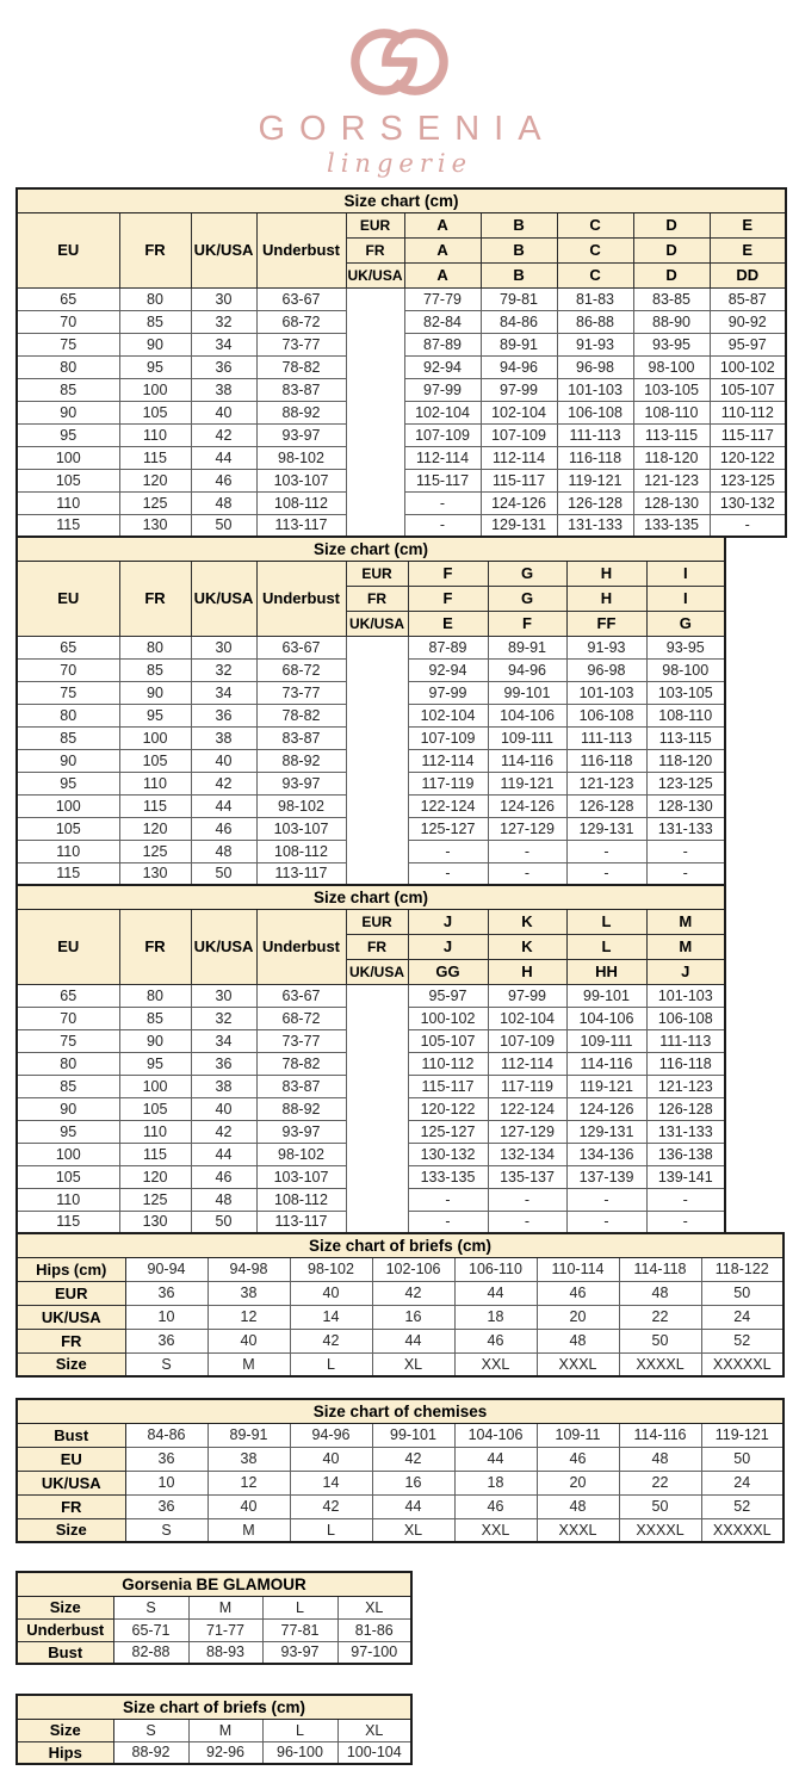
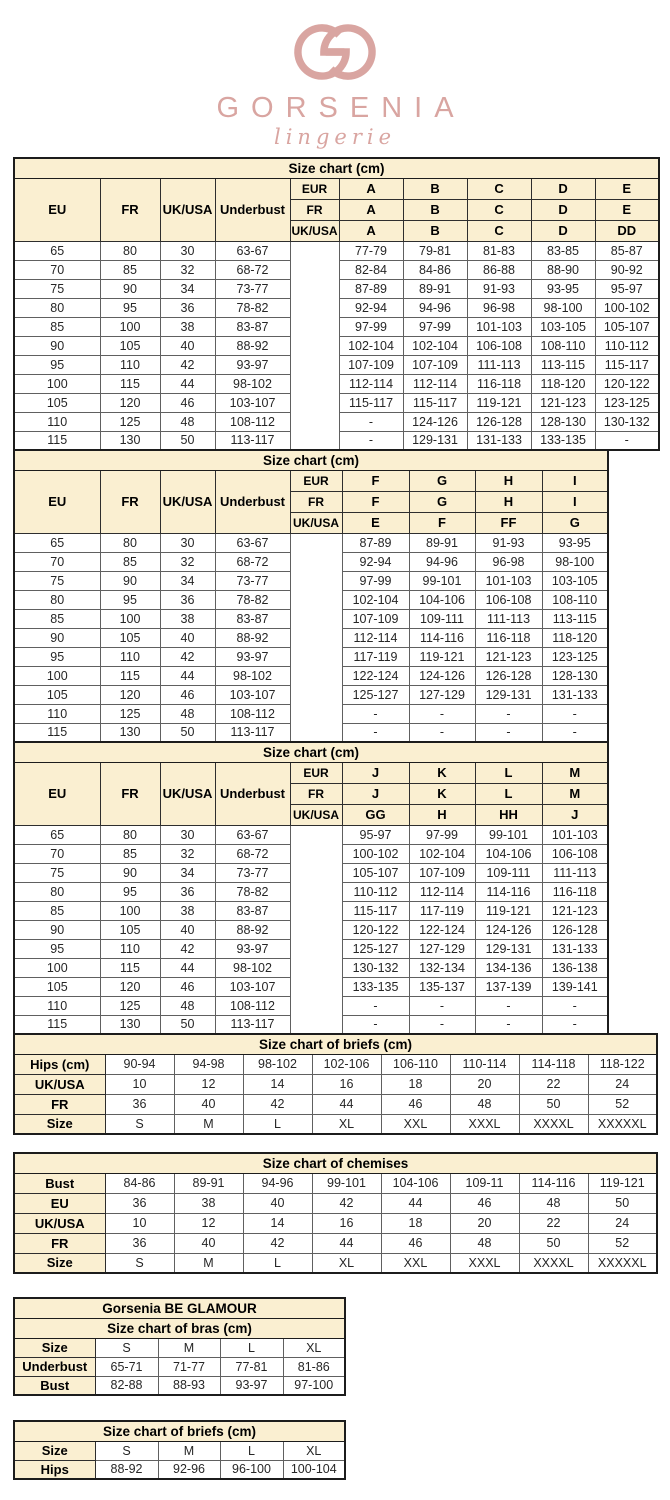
  GORSENIA
  lingerie
  Size chart (cm)
  EU	FR	UK/USA	Underbust	EUR	A	B	C	D	E
  FR	A	B	C	D	E
  UK/USA	A	B	C	D	DD
  65	80	30	63-67		77-79	79-81	81-83	83-85	85-87
  70	85	32	68-72		82-84	84-86	86-88	88-90	90-92
  75	90	34	73-77		87-89	89-91	91-93	93-95	95-97
  80	95	36	78-82		92-94	94-96	96-98	98-100	100-102
  85	100	38	83-87		97-99	97-99	101-103	103-105	105-107
  90	105	40	88-92		102-104	102-104	106-108	108-110	110-112
  95	110	42	93-97		107-109	107-109	111-113	113-115	115-117
  100	115	44	98-102		112-114	112-114	116-118	118-120	120-122
  105	120	46	103-107		115-117	115-117	119-121	121-123	123-125
  110	125	48	108-112		-	124-126	126-128	128-130	130-132
  115	130	50	113-117		-	129-131	131-133	133-135	-
  Size chart (cm)
  EU	FR	UK/USA	Underbust	EUR	F	G	H	I
  FR	F	G	H	I
  UK/USA	E	F	FF	G
  65	80	30	63-67		87-89	89-91	91-93	93-95
  70	85	32	68-72		92-94	94-96	96-98	98-100
  75	90	34	73-77		97-99	99-101	101-103	103-105
  80	95	36	78-82		102-104	104-106	106-108	108-110
  85	100	38	83-87		107-109	109-111	111-113	113-115
  90	105	40	88-92		112-114	114-116	116-118	118-120
  95	110	42	93-97		117-119	119-121	121-123	123-125
  100	115	44	98-102		122-124	124-126	126-128	128-130
  105	120	46	103-107		125-127	127-129	129-131	131-133
  110	125	48	108-112		-	-	-	-
  115	130	50	113-117		-	-	-	-
  Size chart (cm)
  EU	FR	UK/USA	Underbust	EUR	J	K	L	M
  FR	J	K	L	M
  UK/USA	GG	H	HH	J
  65	80	30	63-67		95-97	97-99	99-101	101-103
  70	85	32	68-72		100-102	102-104	104-106	106-108
  75	90	34	73-77		105-107	107-109	109-111	111-113
  80	95	36	78-82		110-112	112-114	114-116	116-118
  85	100	38	83-87		115-117	117-119	119-121	121-123
  90	105	40	88-92		120-122	122-124	124-126	126-128
  95	110	42	93-97		125-127	127-129	129-131	131-133
  100	115	44	98-102		130-132	132-134	134-136	136-138
  105	120	46	103-107		133-135	135-137	137-139	139-141
  110	125	48	108-112		-	-	-	-
  115	130	50	113-117		-	-	-	-
  Size chart of briefs (cm)
  Hips (cm)	90-94	94-98	98-102	102-106	106-110	110-114	114-118	118-122
- EUR	36	38	40	42	44	46	48	50
  UK/USA	10	12	14	16	18	20	22	24
  FR	36	40	42	44	46	48	50	52
  Size	S	M	L	XL	XXL	XXXL	XXXXL	XXXXXL
  Size chart of chemises
  Bust	84-86	89-91	94-96	99-101	104-106	109-11	114-116	119-121
  EU	36	38	40	42	44	46	48	50
  UK/USA	10	12	14	16	18	20	22	24
  FR	36	40	42	44	46	48	50	52
  Size	S	M	L	XL	XXL	XXXL	XXXXL	XXXXXL
  Gorsenia BE GLAMOUR
+ Size chart of bras (cm)
  Size	S	M	L	XL
  Underbust	65-71	71-77	77-81	81-86
  Bust	82-88	88-93	93-97	97-100
  Size chart of briefs (cm)
  Size	S	M	L	XL
  Hips	88-92	92-96	96-100	100-104
